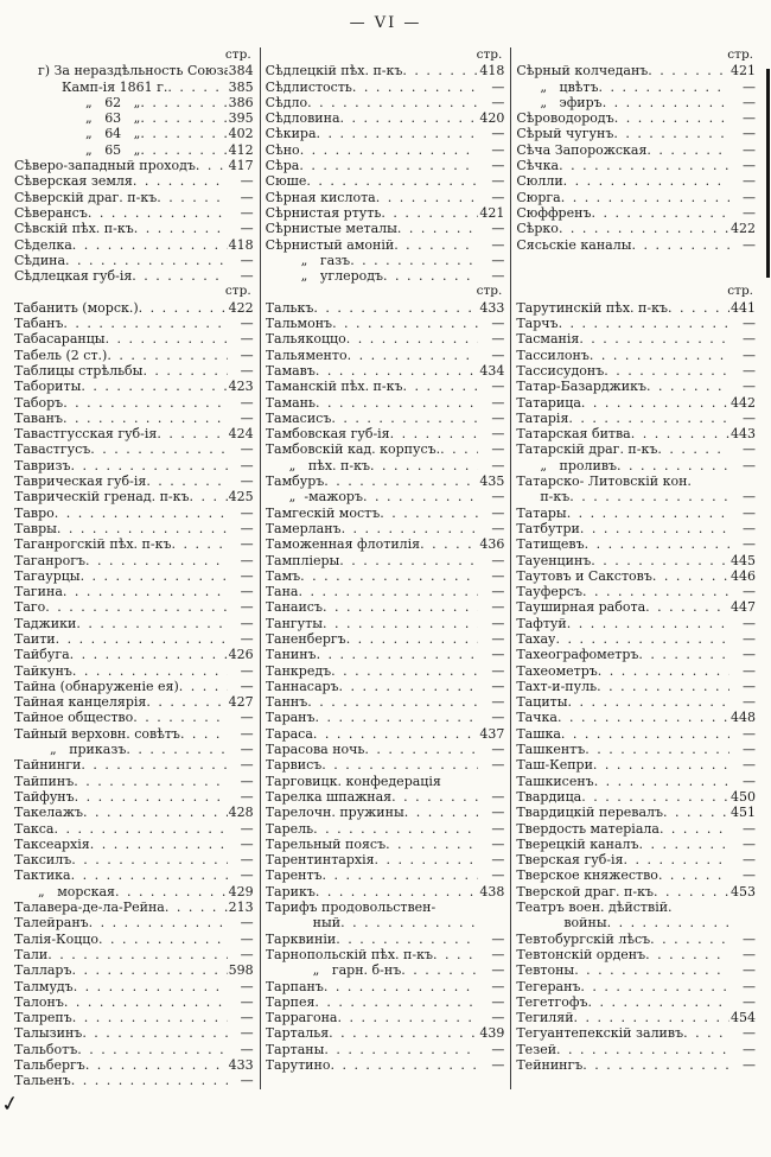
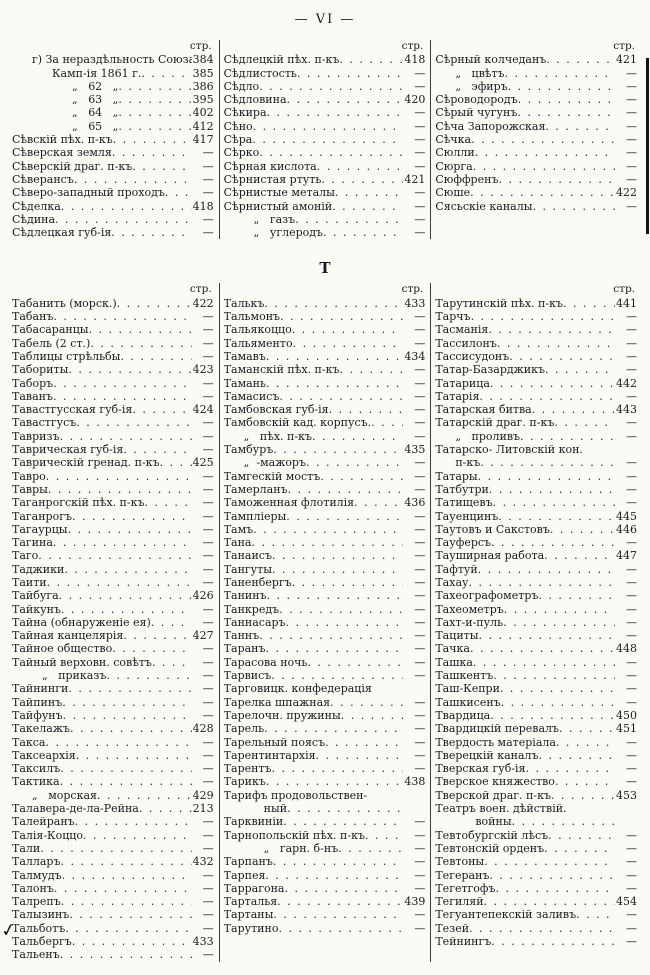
  — VI —
  стр.
  г) За нераздѣльность Союз
  384
  Камп-ія 1861 г.
  385
  „ 62 „
  386
  „ 63 „
  395
  „ 64 „
  402
  „ 65 „
  412
- Сѣверо-западный проходъ
+ Сѣвскій пѣх. п-къ
  417
  Сѣверская земля
  —
  Сѣверскій драг. п-къ
  —
  Сѣверансъ
  —
- Сѣвскій пѣх. п-къ
+ Сѣверо-западный проходъ
  —
  Сѣделка
  418
  Сѣдина
  —
  Сѣдлецкая губ-ія
  —
  стр.
  Сѣдлецкій пѣх. п-къ
  418
  Сѣдлистость
  —
  Сѣдло
  —
  Сѣдловина
  420
  Сѣкира
  —
  Сѣно
  —
  Сѣра
  —
- Сюше
+ Сѣрко
  —
  Сѣрная кислота
  —
  Сѣрнистая ртуть
  421
  Сѣрнистые металы
  —
  Сѣрнистый амоній
  —
  „ газъ
  —
  „ углеродъ
  —
  стр.
  Сѣрный колчеданъ
  421
  „ цвѣтъ
  —
  „ эфиръ
  —
  Сѣроводородъ
  —
  Сѣрый чугунъ
  —
  Сѣча Запорожская
  —
  Сѣчка
  —
  Сюлли
  —
  Сюрга
  —
  Сюффренъ
  —
- Сѣрко
+ Сюше
  422
  Сясьскіе каналы
  —
+ Т
  стр.
  Табанить (морск.)
  422
  Табанъ
  —
  Табасаранцы
  —
  Табель (2 ст.)
  —
  Таблицы стрѣльбы
  —
  Табориты
  423
  Таборъ
  —
  Таванъ
  —
  Тавастгусская губ-ія
  424
  Тавастгусъ
  —
  Тавризъ
  —
  Таврическая губ-ія
  —
  Таврическій гренад. п-къ
  425
  Тавро
  —
  Тавры
  —
  Таганрогскій пѣх. п-къ
  —
  Таганрогъ
  —
  Тагаурцы
  —
  Тагина
  —
  Таго
  —
  Таджики
  —
  Таити
  —
  Тайбуга
  426
  Тайкунъ
  —
  Тайна (обнаруженіе ея)
  —
  Тайная канцелярія
  427
  Тайное общество
  —
  Тайный верховн. совѣтъ
  —
  „ приказъ
  —
  Тайнинги
  —
  Тайпинъ
  —
  Тайфунъ
  —
  Такелажъ
  428
  Такса
  —
  Таксеархія
  —
  Таксилъ
  —
  Тактика
  —
  „ морская
  429
  Талавера-де-ла-Рейна
  213
  Талейранъ
  —
  Талія-Коццо
  —
  Тали
  —
  Талларъ
- 598
+ 432
  Талмудъ
  —
  Талонъ
  —
  Талрепъ
  —
  Талызинъ
  —
  Тальботъ
  —
  Тальбергъ
  433
  Тальенъ
  —
  стр.
  Талькъ
  433
  Тальмонъ
  —
  Тальякоццо
  —
  Тальяменто
  —
  Тамавъ
  434
  Таманскій пѣх. п-къ
  —
  Тамань
  —
  Тамасисъ
  —
  Тамбовская губ-ія
  —
  Тамбовскій кад. корпусъ.
  —
  „ пѣх. п-къ
  —
  Тамбуръ
  435
  „ -мажоръ
  —
  Тамгескій мостъ
  —
  Тамерланъ
  —
  Таможенная флотилія
  436
  Тампліеры
  —
  Тамъ
  —
  Тана
  —
  Танаисъ
  —
  Тангуты
  —
  Таненбергъ
  —
  Танинъ
  —
  Танкредъ
  —
  Таннасаръ
  —
  Таннъ
  —
  Таранъ
  —
- Тараса
- 437
  Тарасова ночь
  —
  Тарвисъ
  —
  Тарговицк. конфедерація
  Тарелка шпажная
  —
  Тарелочн. пружины
  —
  Тарель
  —
  Тарельный поясъ
  —
  Тарентинтархія
  —
  Тарентъ
  —
  Тарикъ
  438
  Тарифъ продовольствен-
  ный
  Тарквиніи
  —
  Тарнопольскій пѣх. п-къ
  —
  „ гарн. б-нъ
  —
  Тарпанъ
  —
  Тарпея
  —
  Таррагона
  —
  Тарталья
  439
  Тартаны
  —
  Тарутино
  —
  стр.
  Тарутинскій пѣх. п-къ
  441
  Тарчъ
  —
  Тасманія
  —
  Тассилонъ
  —
  Тассисудонъ
  —
  Татар-Базарджикъ
  —
  Татарица
  442
  Татарія
  —
  Татарская битва
  443
  Татарскій драг. п-къ
  —
  „ проливъ
  —
  Татарско- Литовскій кон.
  п-къ
  —
  Татары
  —
  Татбутри
  —
  Татищевъ
  —
  Тауенцинъ
  445
  Таутовъ и Сакстовъ
  446
  Тауферсъ
  —
  Тауширная работа
  447
  Тафтуй
  —
  Тахау
  —
  Тахеографометръ
  —
  Тахеометръ
  —
  Тахт-и-пуль
  —
  Тациты
  —
  Тачка
  448
  Ташка
  —
  Ташкентъ
  —
  Таш-Кепри
  —
  Ташкисенъ
  —
  Твардица
  450
  Твардицкій перевалъ
  451
  Твердость матеріала
  —
  Тверецкій каналъ
  —
  Тверская губ-ія
  —
  Тверское княжество
  —
  Тверской драг. п-къ
  453
  Театръ воен. дѣйствій.
  войны
  Тевтобургскій лѣсъ
  —
  Тевтонскій орденъ
  —
  Тевтоны
  —
  Тегеранъ
  —
  Тегетгофъ
  —
  Тегиляй
  454
  Тегуантепекскій заливъ
  —
  Тезей
  —
  Тейнингъ
  —
